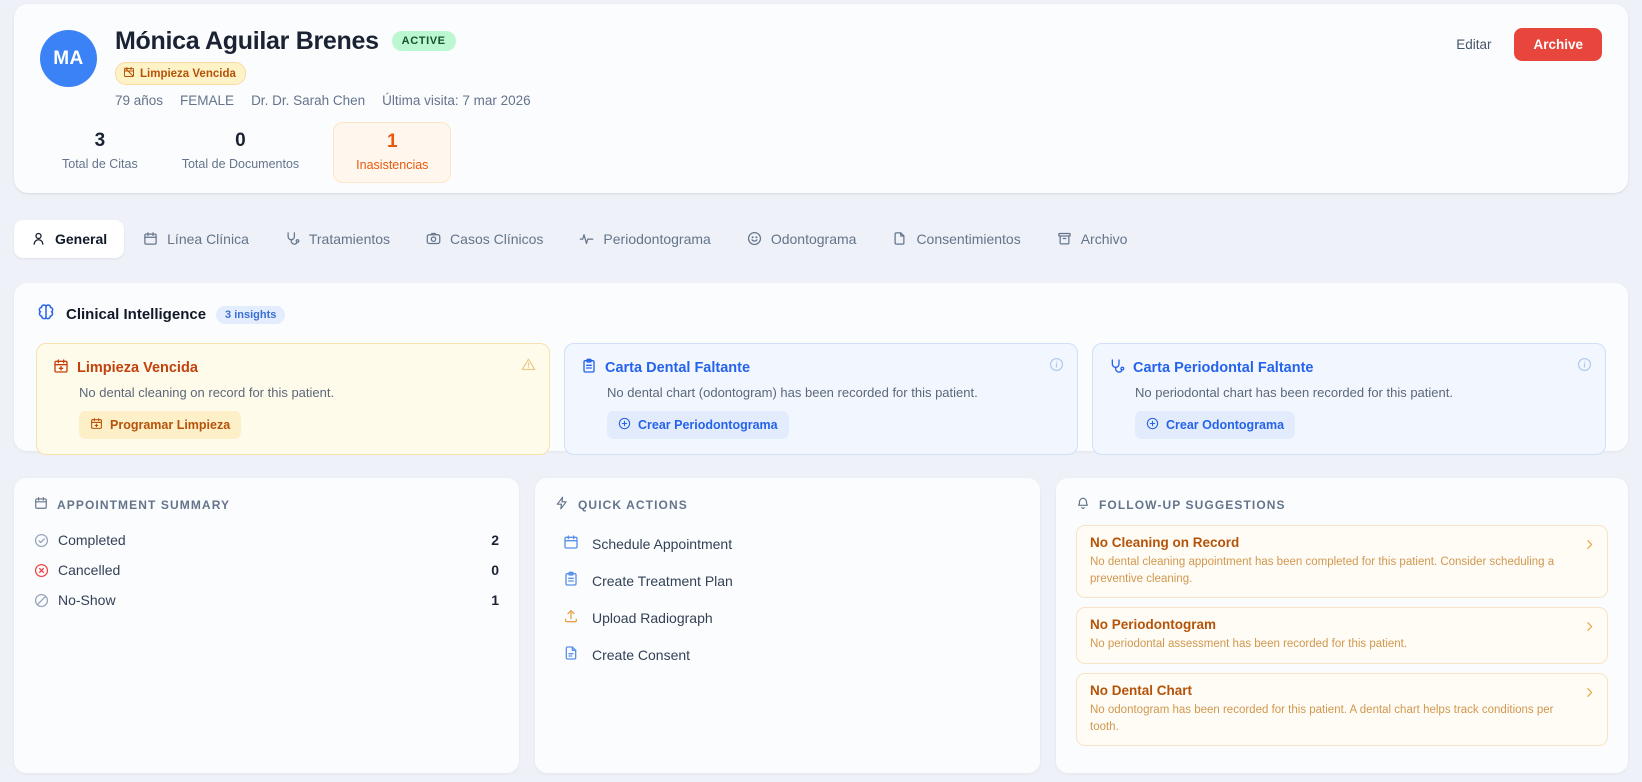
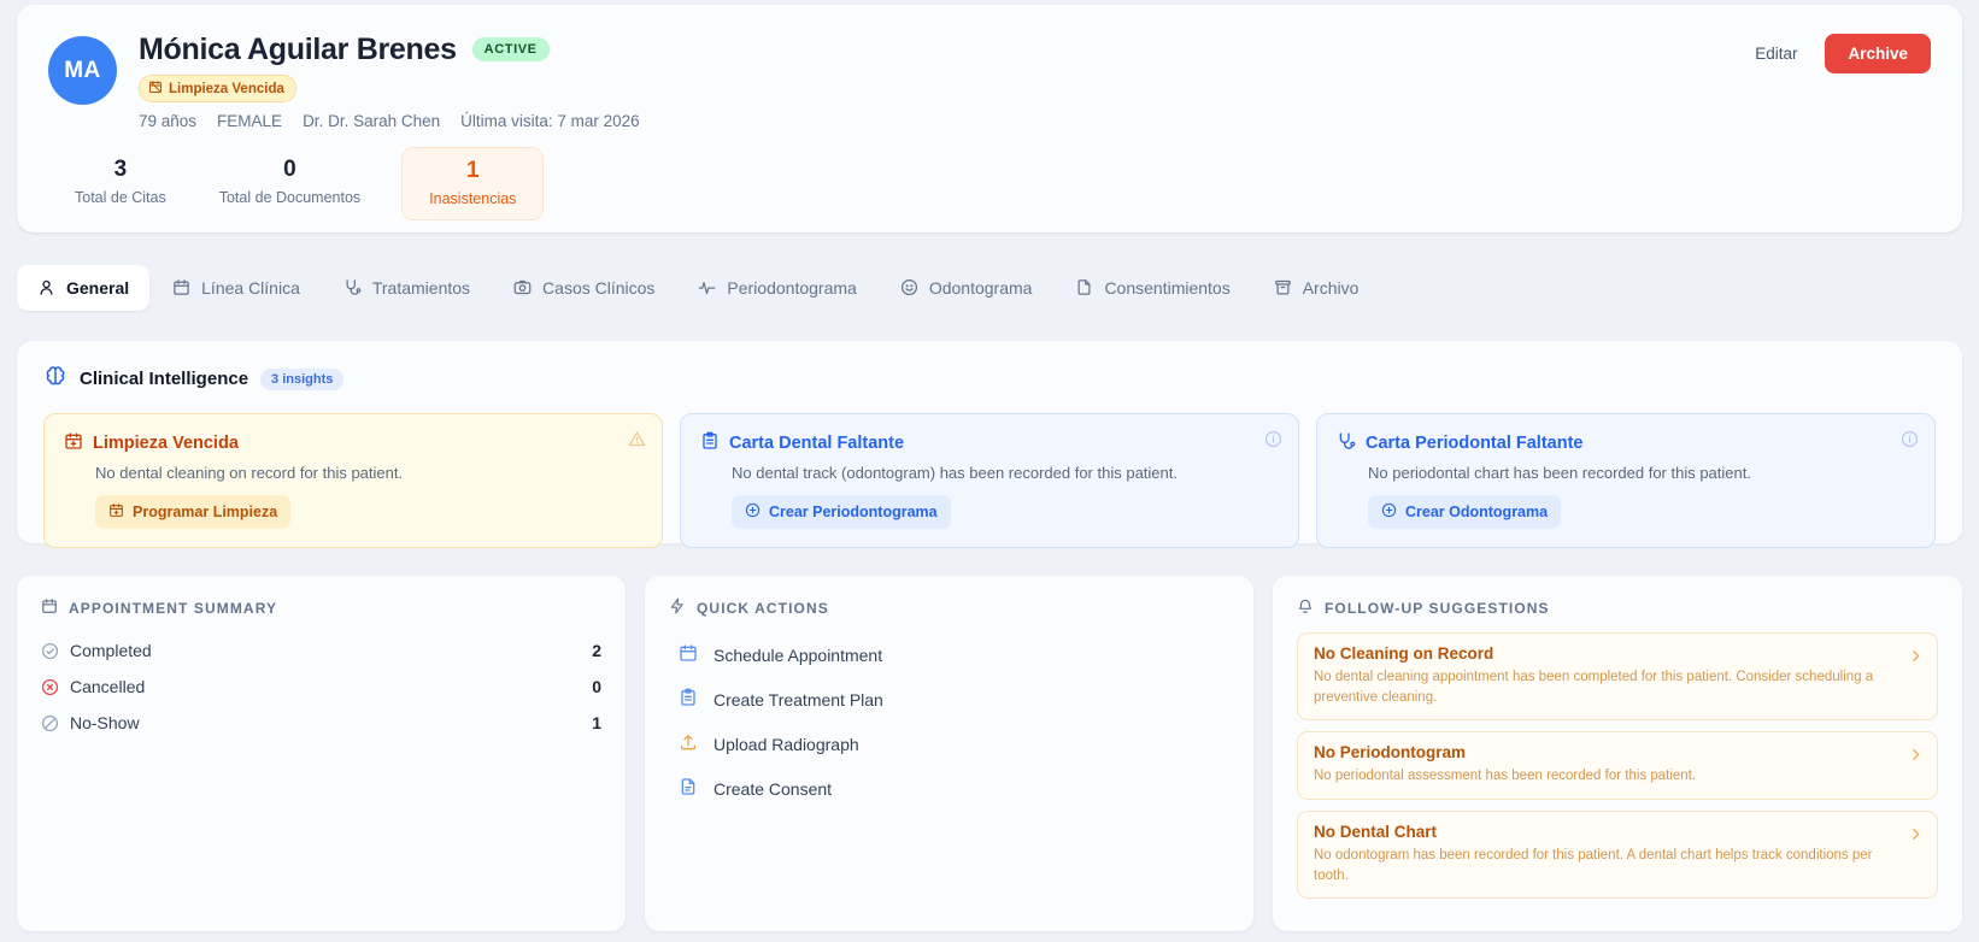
  MA
  Mónica Aguilar Brenes
  ACTIVE
  Limpieza Vencida
  79 años
  FEMALE
  Dr. Dr. Sarah Chen
  Última visita: 7 mar 2026
  Editar
  Archive
  3
  Total de Citas
  0
  Total de Documentos
  1
  Inasistencias
  General
  Línea Clínica
  Tratamientos
  Casos Clínicos
  Periodontograma
  Odontograma
  Consentimientos
  Archivo
  Clinical Intelligence
  3 insights
  Limpieza Vencida
  No dental cleaning on record for this patient.
  Programar Limpieza
  Carta Dental Faltante
- No dental chart (odontogram) has been recorded for this patient.
+ No dental track (odontogram) has been recorded for this patient.
  Crear Periodontograma
  Carta Periodontal Faltante
  No periodontal chart has been recorded for this patient.
  Crear Odontograma
  APPOINTMENT SUMMARY
  Completed
  2
  Cancelled
  0
  No-Show
  1
  QUICK ACTIONS
  Schedule Appointment
  Create Treatment Plan
  Upload Radiograph
  Create Consent
  FOLLOW-UP SUGGESTIONS
  No Cleaning on Record
  No dental cleaning appointment has been completed for this patient. Consider scheduling a preventive cleaning.
  No Periodontogram
  No periodontal assessment has been recorded for this patient.
  No Dental Chart
  No odontogram has been recorded for this patient. A dental chart helps track conditions per tooth.
